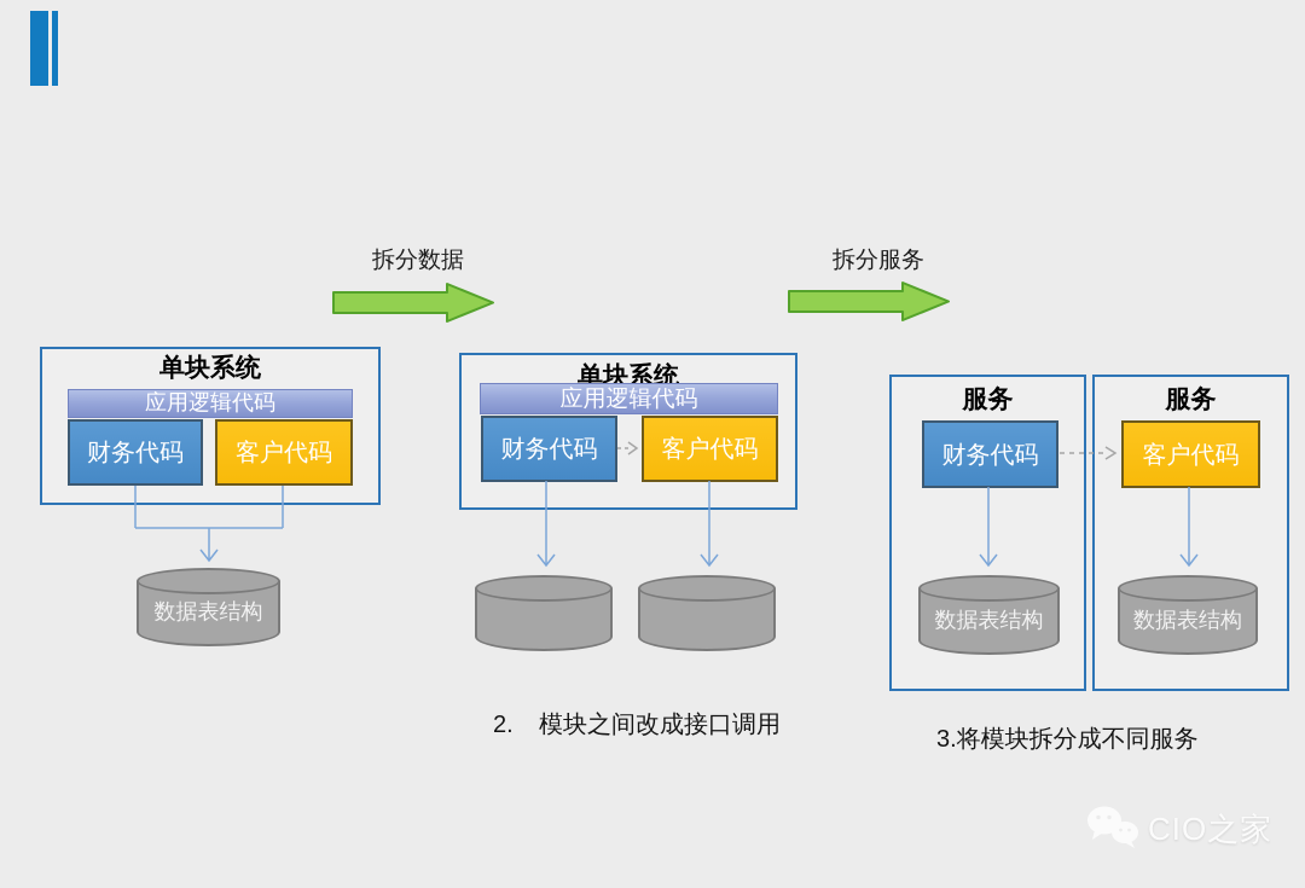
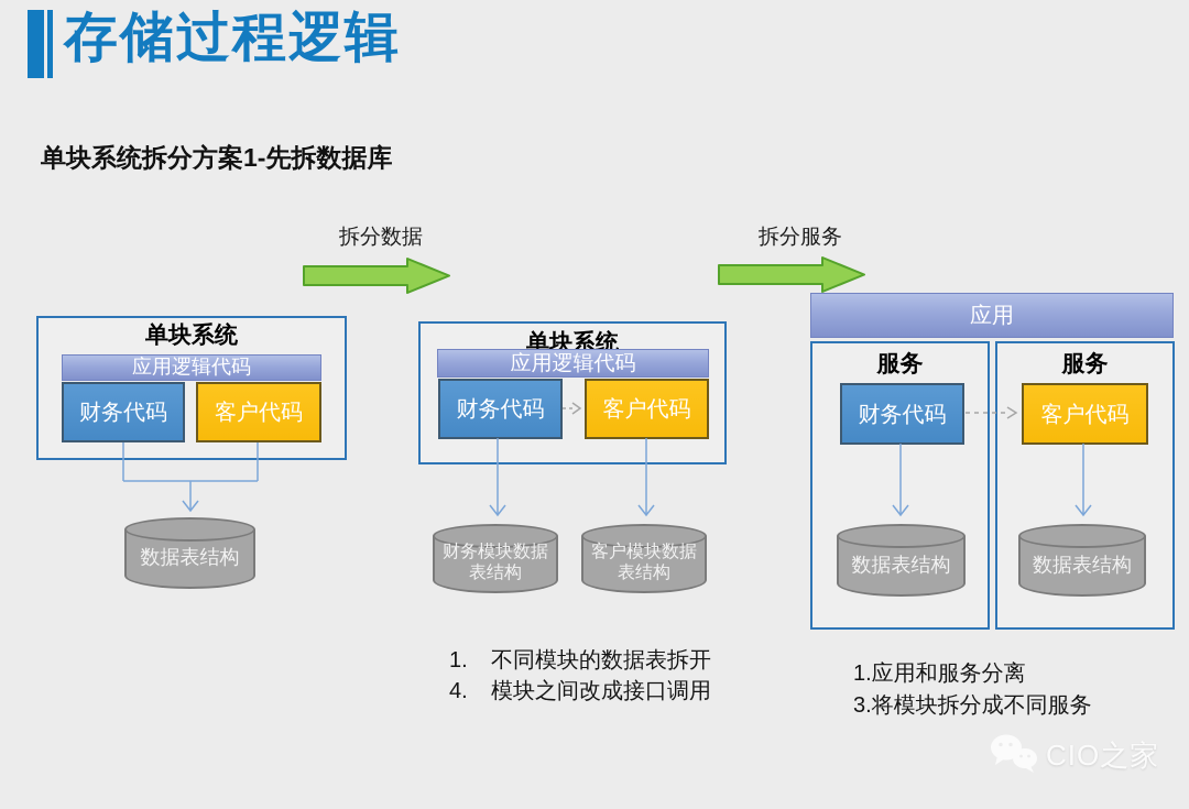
+ 存储过程逻辑
+ 单块系统拆分方案1-先拆数据库
  拆分数据
  拆分服务
  单块系统
  应用逻辑代码
  财务代码
  客户代码
  数据表结构
  单块系统
  应用逻辑代码
  财务代码
  客户代码
+ 财务模块数据表结构
+ 客户模块数据表结构
+ 1. 不同模块的数据表拆开
- 2. 模块之间改成接口调用
+ 4. 模块之间改成接口调用
+ 应用
  服务
  财务代码
  服务
  客户代码
  数据表结构
  数据表结构
+ 1.应用和服务分离
  3.将模块拆分成不同服务
  CIO之家
